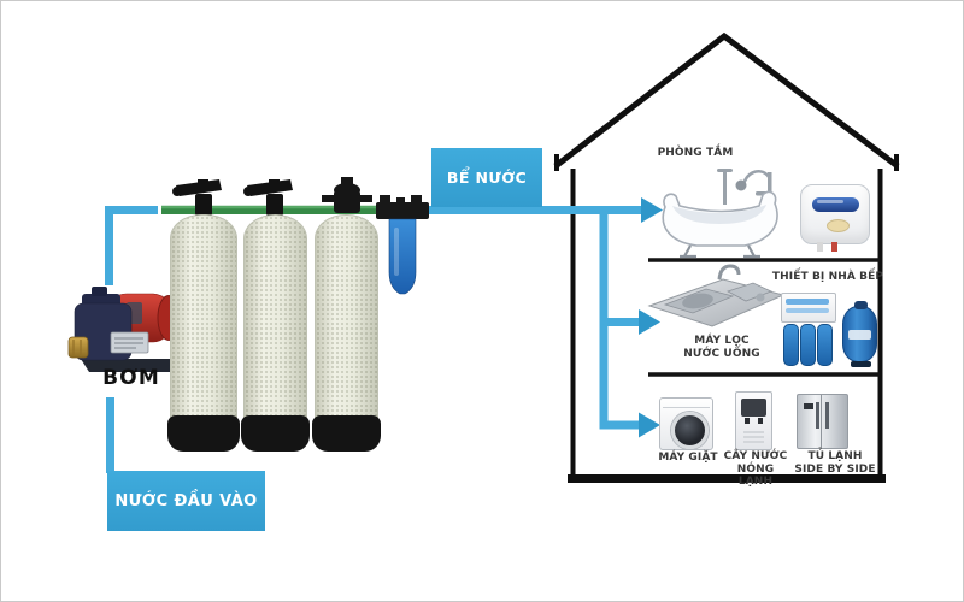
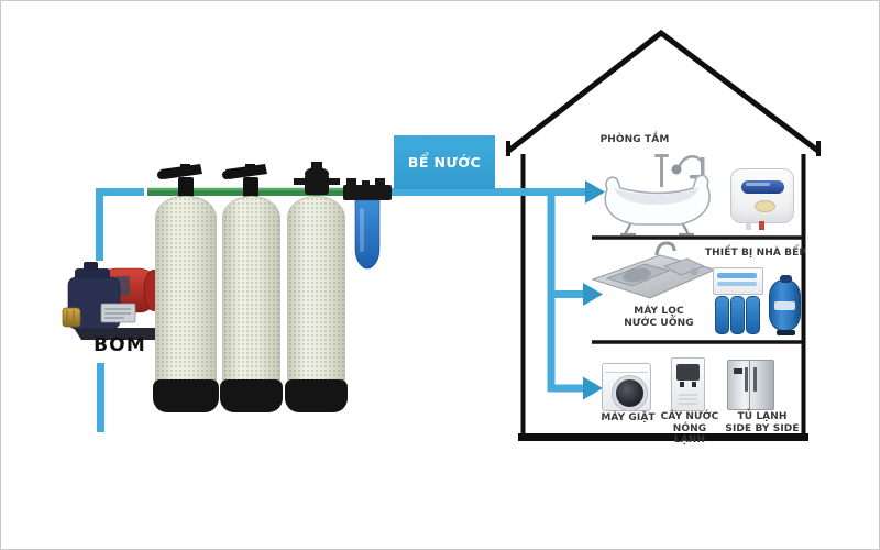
  BỂ NƯỚC
- NƯỚC ĐẦU VÀO
  BƠM
  PHÒNG TẮM
  THIẾT BỊ NHÀ BẾP
  MÁY LỌC
  NƯỚC UỐNG
  MÁY GIẶT
  CÂY NƯỚC
  NÓNG LẠNH
  TỦ LẠNH
  SIDE BY SIDE
